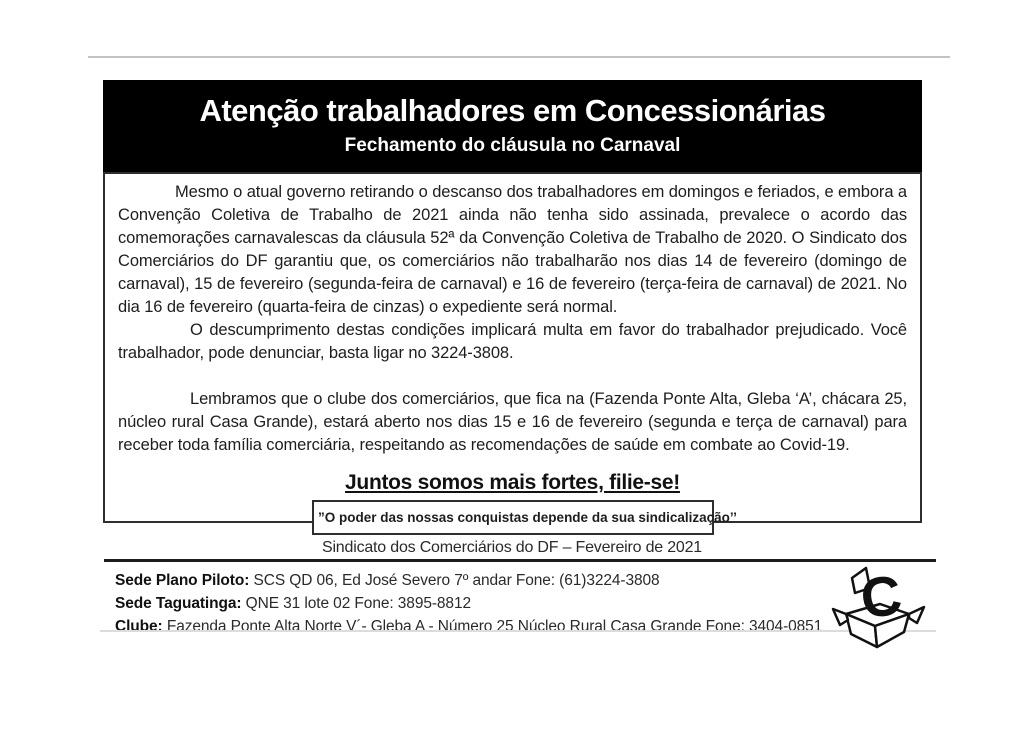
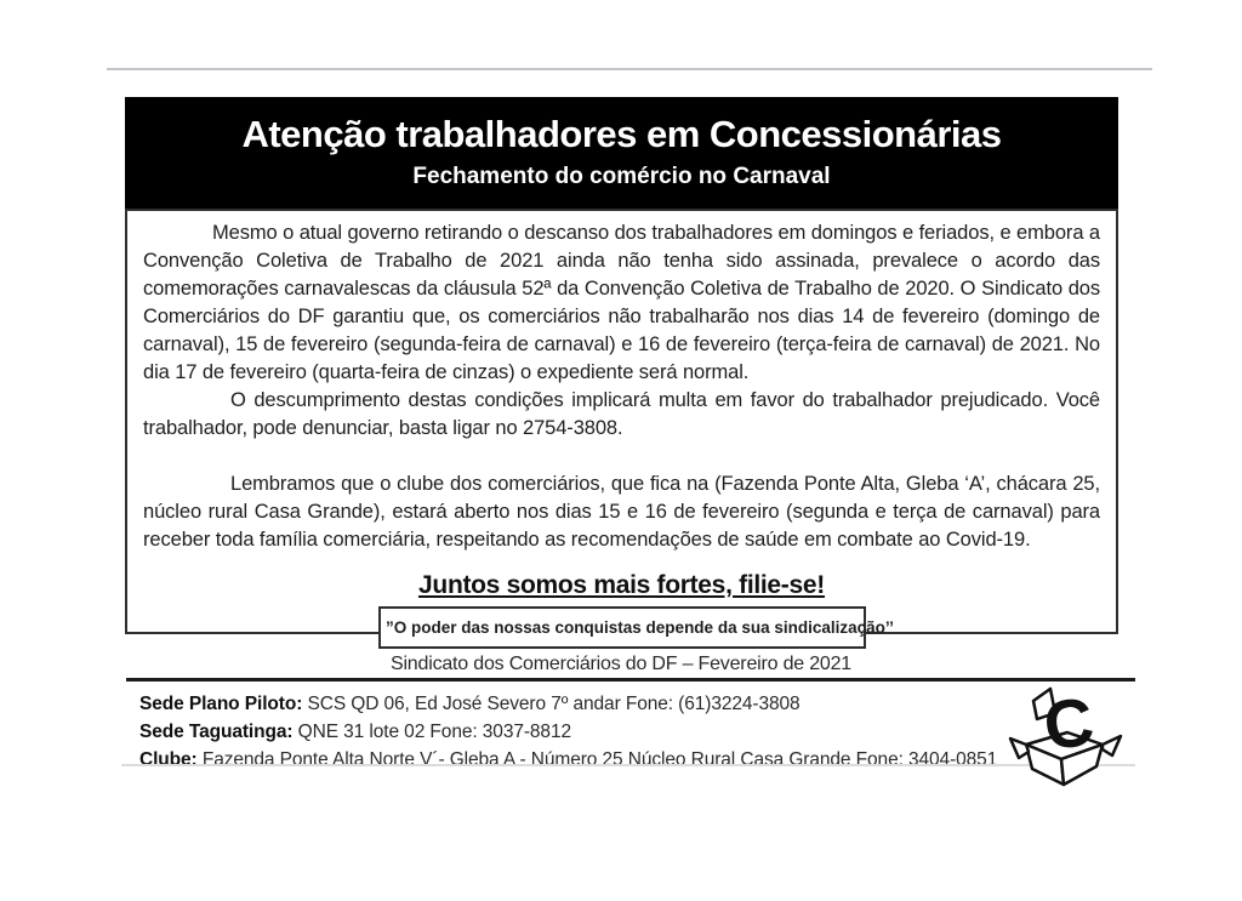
  Atenção trabalhadores em Concessionárias
- Fechamento do cláusula no Carnaval
+ Fechamento do comércio no Carnaval
- Mesmo o atual governo retirando o descanso dos trabalhadores em domingos e feriados, e embora a Convenção Coletiva de Trabalho de 2021 ainda não tenha sido assinada, prevalece o acordo das comemorações carnavalescas da cláusula 52ª da Convenção Coletiva de Trabalho de 2020. O Sindicato dos Comerciários do DF garantiu que, os comerciários não trabalharão nos dias 14 de fevereiro (domingo de carnaval), 15 de fevereiro (segunda-feira de carnaval) e 16 de fevereiro (terça-feira de carnaval) de 2021. No dia 16 de fevereiro (quarta-feira de cinzas) o expediente será normal.
+ Mesmo o atual governo retirando o descanso dos trabalhadores em domingos e feriados, e embora a Convenção Coletiva de Trabalho de 2021 ainda não tenha sido assinada, prevalece o acordo das comemorações carnavalescas da cláusula 52ª da Convenção Coletiva de Trabalho de 2020. O Sindicato dos Comerciários do DF garantiu que, os comerciários não trabalharão nos dias 14 de fevereiro (domingo de carnaval), 15 de fevereiro (segunda-feira de carnaval) e 16 de fevereiro (terça-feira de carnaval) de 2021. No dia 17 de fevereiro (quarta-feira de cinzas) o expediente será normal.
- O descumprimento destas condições implicará multa em favor do trabalhador prejudicado. Você trabalhador, pode denunciar, basta ligar no 3224-3808.
+ O descumprimento destas condições implicará multa em favor do trabalhador prejudicado. Você trabalhador, pode denunciar, basta ligar no 2754-3808.
  Lembramos que o clube dos comerciários, que fica na (Fazenda Ponte Alta, Gleba ‘A’, chácara 25, núcleo rural Casa Grande), estará aberto nos dias 15 e 16 de fevereiro (segunda e terça de carnaval) para receber toda família comerciária, respeitando as recomendações de saúde em combate ao Covid-19.
  Juntos somos mais fortes, filie-se!
  ”O poder das nossas conquistas depende da sua sindicalização’’
  Sindicato dos Comerciários do DF – Fevereiro de 2021
  Sede Plano Piloto: SCS QD 06, Ed José Severo 7º andar Fone: (61)3224-3808
- Sede Taguatinga: QNE 31 lote 02 Fone: 3895-8812
+ Sede Taguatinga: QNE 31 lote 02 Fone: 3037-8812
  Clube: Fazenda Ponte Alta Norte V´- Gleba A - Número 25 Núcleo Rural Casa Grande Fone: 3404-0851
